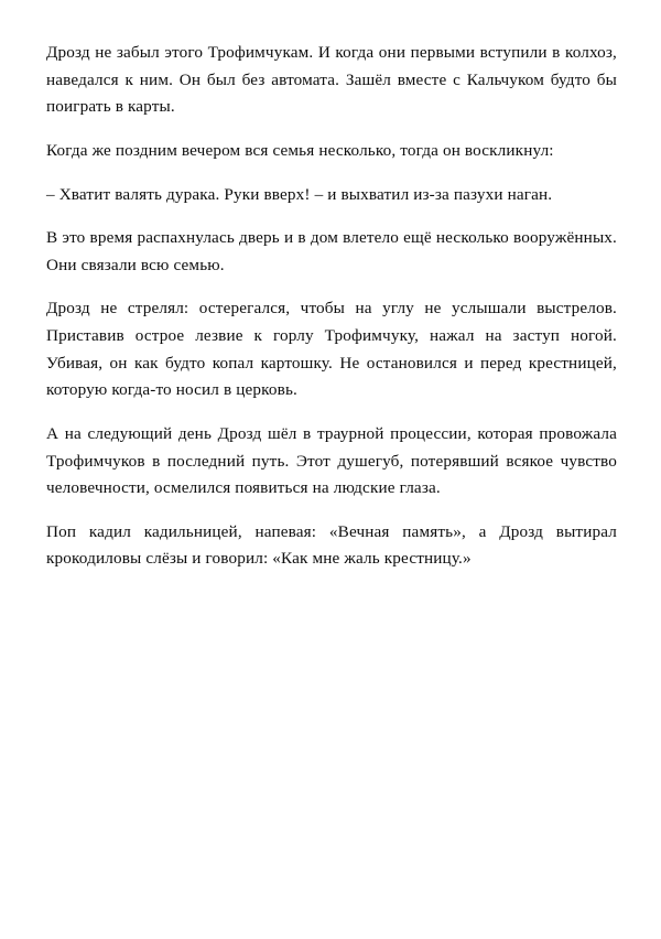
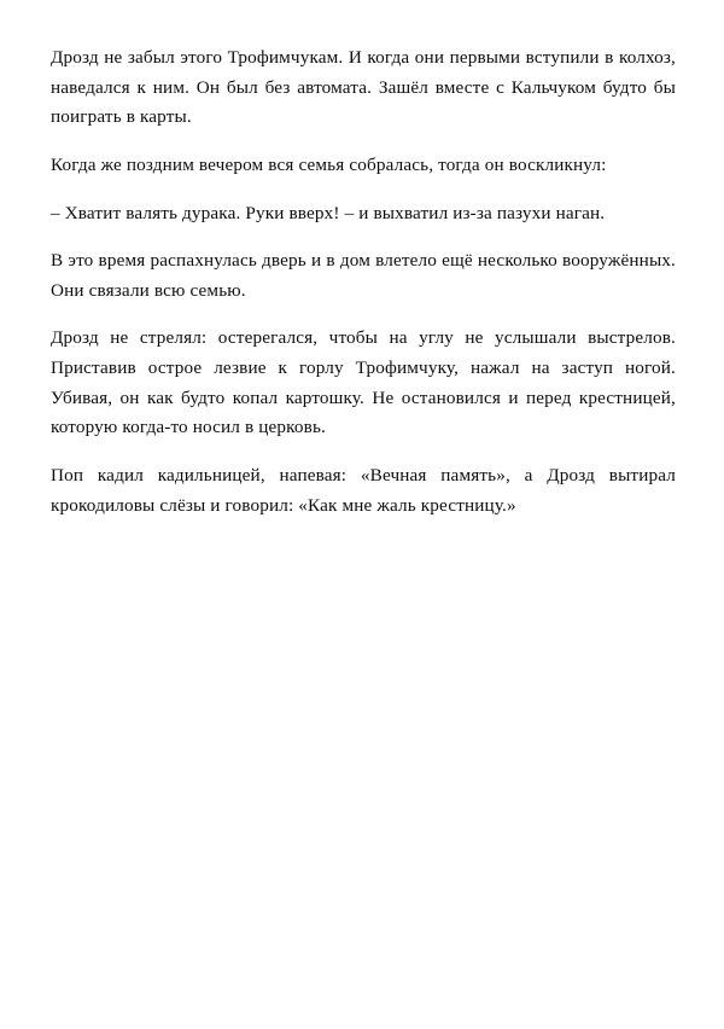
  Дрозд не забыл этого Трофимчукам. И когда они первыми вступили в колхоз, наведался к ним. Он был без автомата. Зашёл вместе с Кальчуком будто бы поиграть в карты.
- Когда же поздним вечером вся семья несколько, тогда он воскликнул:
+ Когда же поздним вечером вся семья собралась, тогда он воскликнул:
  – Хватит валять дурака. Руки вверх! – и выхватил из-за пазухи наган.
  В это время распахнулась дверь и в дом влетело ещё несколько вооружённых. Они связали всю семью.
  Дрозд не стрелял: остерегался, чтобы на углу не услышали выстрелов. Приставив острое лезвие к горлу Трофимчуку, нажал на заступ ногой. Убивая, он как будто копал картошку. Не остановился и перед крестницей, которую когда-то носил в церковь.
- А на следующий день Дрозд шёл в траурной процессии, которая провожала Трофимчуков в последний путь. Этот душегуб, потерявший всякое чувство человечности, осмелился появиться на людские глаза.
  Поп кадил кадильницей, напевая: «Вечная память», а Дрозд вытирал крокодиловы слёзы и говорил: «Как мне жаль крестницу.»
